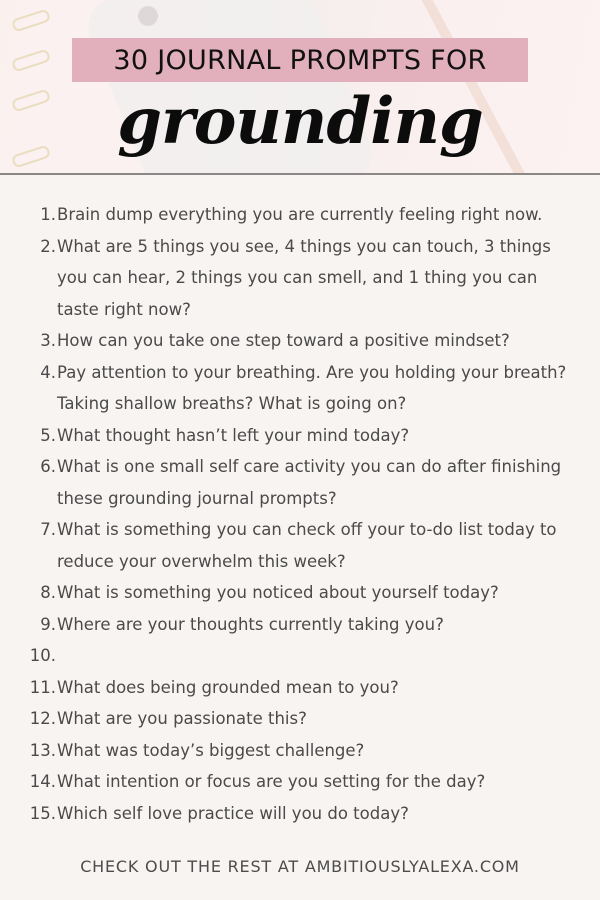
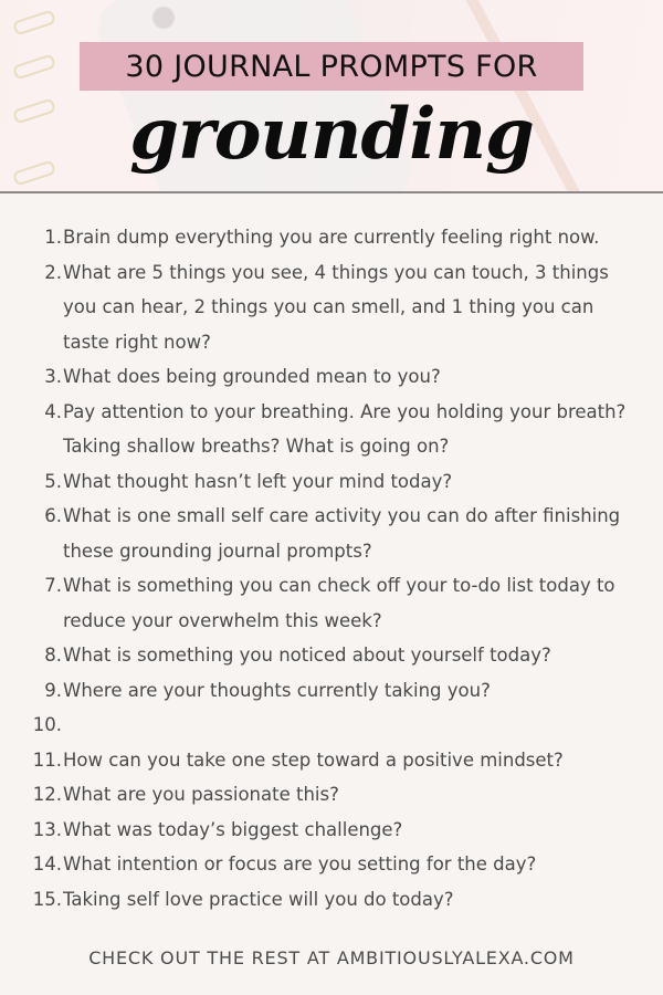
  30 JOURNAL PROMPTS FOR
  1.
  Brain dump everything you are currently feeling right now.
  2.
  What are 5 things you see, 4 things you can touch, 3 things you can hear, 2 things you can smell, and 1 thing you can taste right now?
  3.
- How can you take one step toward a positive mindset?
+ What does being grounded mean to you?
  4.
  Pay attention to your breathing. Are you holding your breath? Taking shallow breaths? What is going on?
  5.
  What thought hasn’t left your mind today?
  6.
  What is one small self care activity you can do after finishing these grounding journal prompts?
  7.
  What is something you can check off your to-do list today to reduce your overwhelm this week?
  8.
  What is something you noticed about yourself today?
  9.
  Where are your thoughts currently taking you?
  10.
  11.
- What does being grounded mean to you?
+ How can you take one step toward a positive mindset?
  12.
  What are you passionate this?
  13.
  What was today’s biggest challenge?
  14.
  What intention or focus are you setting for the day?
  15.
- Which self love practice will you do today?
+ Taking self love practice will you do today?
  CHECK OUT THE REST AT AMBITIOUSLYALEXA.COM
